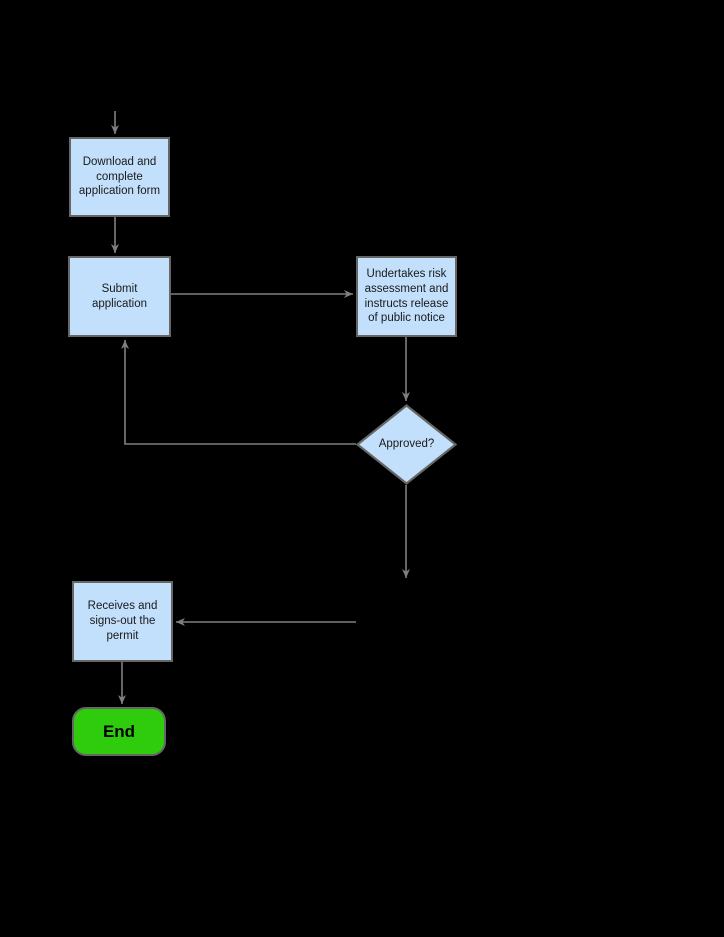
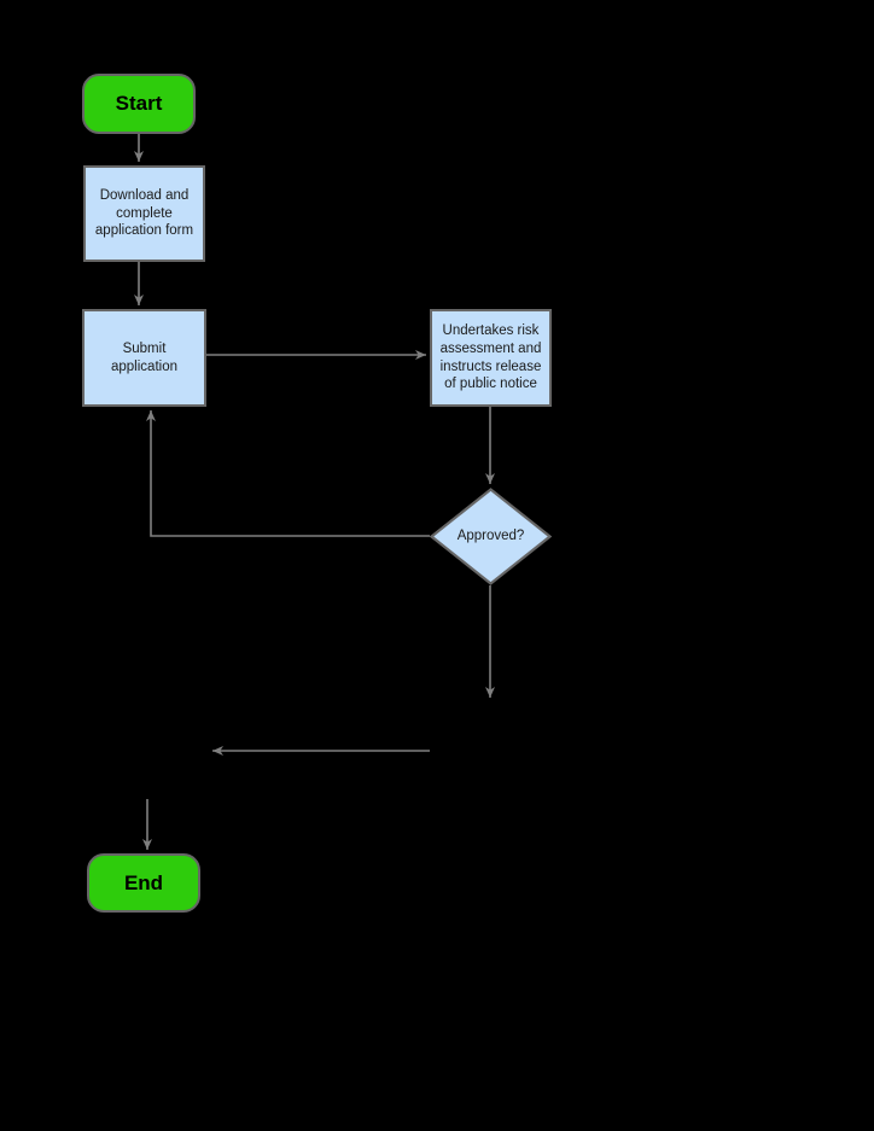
+ Start
  Download and
  complete
  application form
  Submit
  application
  Undertakes risk
  assessment and
  instructs release
  of public notice
  Approved?
- Receives and
- signs-out the
- permit
  End
